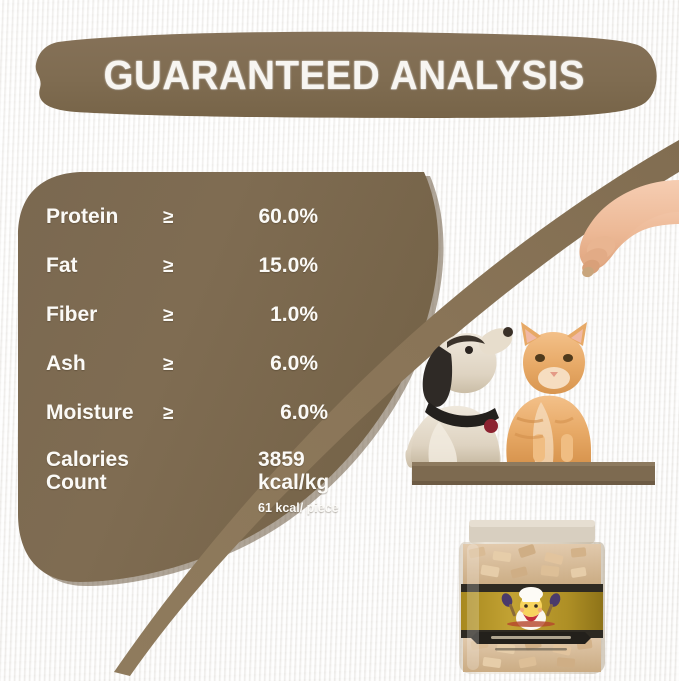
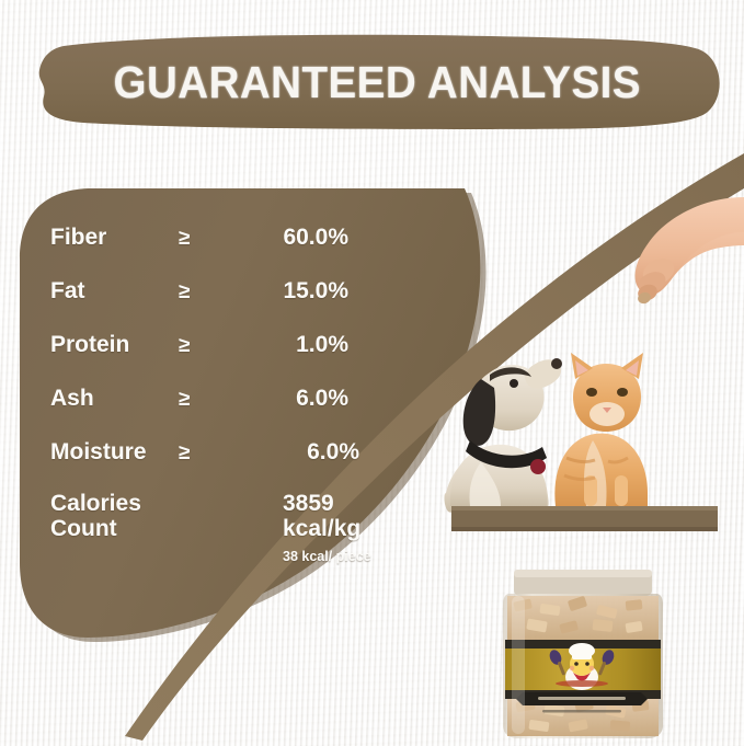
  GUARANTEED ANALYSIS
- Protein
+ Fiber
  ≥
  60.0%
  Fat
  ≥
  15.0%
- Fiber
+ Protein
  ≥
  1.0%
  Ash
  ≥
  6.0%
  Moisture
  ≥
  6.0%
  Calories
  Count
  3859
  kcal/kg
- 61 kcal/ piece
+ 38 kcal/ piece
